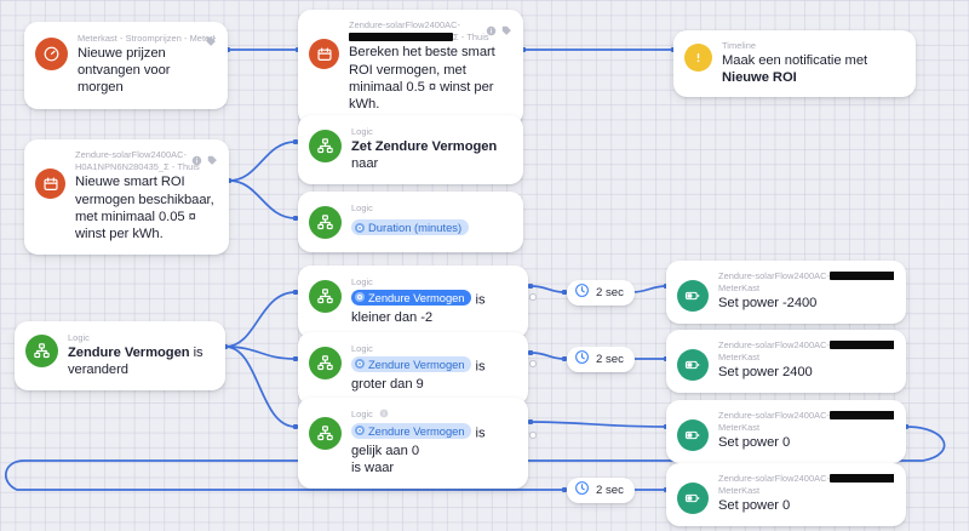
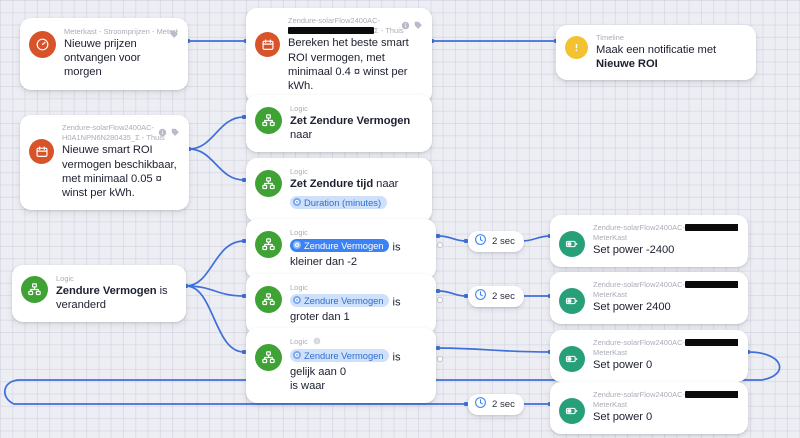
  Meterkast - Stroomprijzen - Met
  Nieuwe prijzen ontvangen voor morgen
  Zendure-solarFlow2400AC-
  Σ - Thuis
- Bereken het beste smart ROI vermogen, met minimaal 0.5 ¤ winst per kWh.
+ Bereken het beste smart ROI vermogen, met minimaal 0.4 ¤ winst per kWh.
  Timeline
  Maak een notificatie met Nieuwe ROI
  Zendure-solarFlow2400AC-
  H0A1NPN6N280435_Σ - Thuis
  Nieuwe smart ROI vermogen beschikbaar, met minimaal 0.05 ¤ winst per kWh.
  Logic
  Zet Zendure Vermogen naar
  Logic
+ Zet Zendure tijd naar
  Duration (minutes)
  Logic
  Zendure Vermogen is veranderd
  Logic
  Zendure Vermogen
  is kleiner dan -2
  Logic
  Zendure Vermogen
- is groter dan 9
+ is groter dan 1
  Logic
  Zendure Vermogen
  is gelijk aan 0
  is waar
  Zendure-solarFlow2400AC-
  MeterKast
  Set power -2400
  Zendure-solarFlow2400AC-
  MeterKast
  Set power 2400
  Zendure-solarFlow2400AC-
  MeterKast
  Set power 0
  Zendure-solarFlow2400AC-
  MeterKast
  Set power 0
  2 sec
  2 sec
  2 sec
